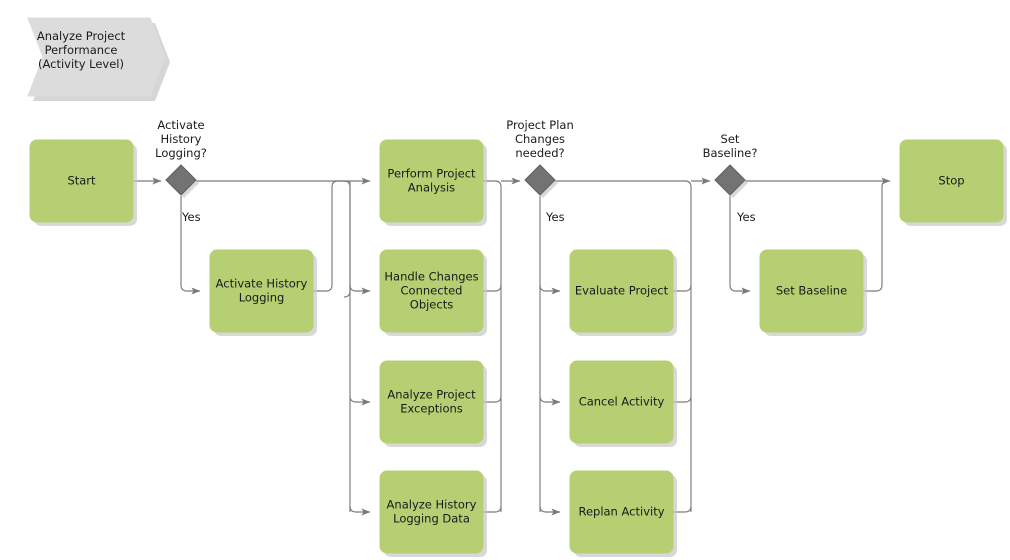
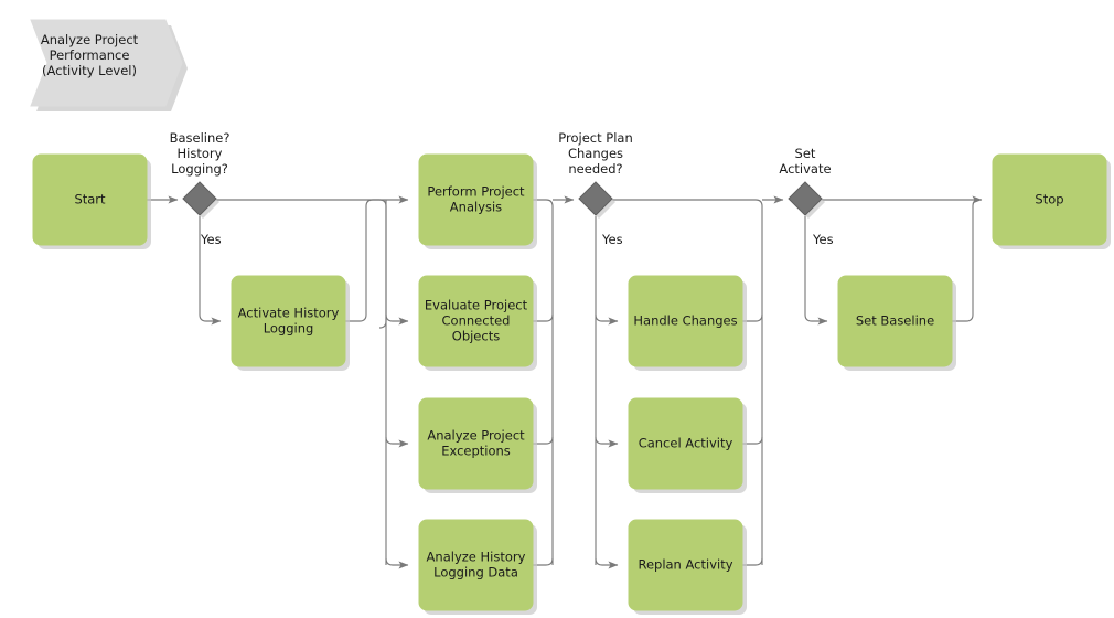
  Analyze Project
  Performance
  (Activity Level)
  Start
  Activate History
  Logging
  Perform Project
  Analysis
- Handle Changes
+ Evaluate Project
  Connected
  Objects
  Analyze Project
  Exceptions
  Analyze History
  Logging Data
- Evaluate Project
+ Handle Changes
  Cancel Activity
  Replan Activity
  Set Baseline
  Stop
- Activate
+ Baseline?
  History
  Logging?
  Project Plan
  Changes
  needed?
  Set
- Baseline?
+ Activate
  Yes
  Yes
  Yes
